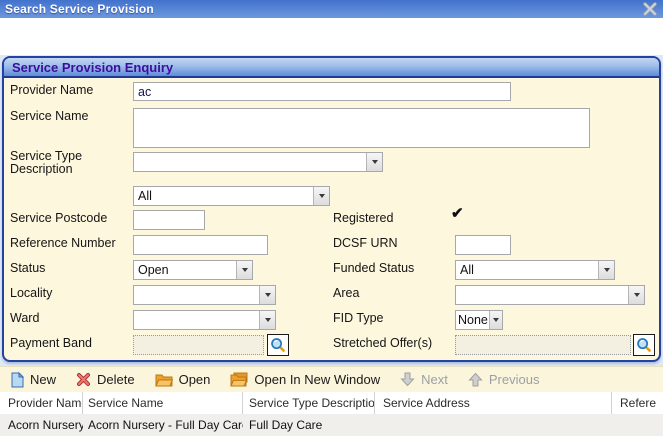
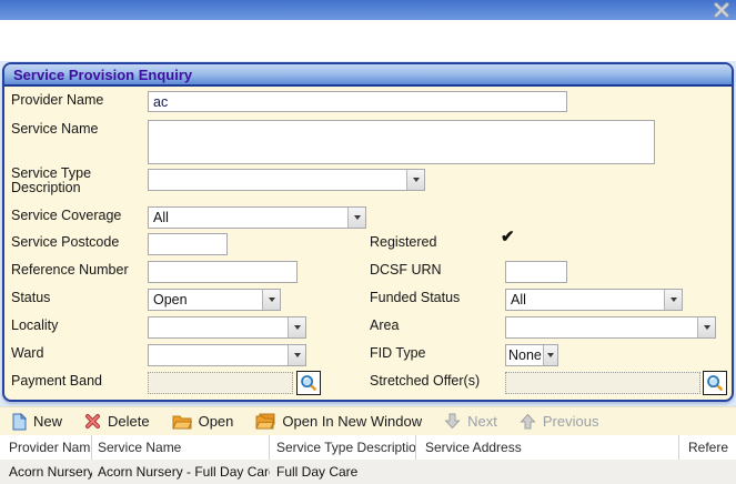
- Search Service Provision
  Service Provision Enquiry
  Provider Name
  ac
  Service Name
  Service Type Description
+ Service Coverage
  All
  Service Postcode
  Registered
  ✔
  Reference Number
  DCSF URN
  Status
  Open
  Funded Status
  All
  Locality
  Area
  Ward
  FID Type
  None
  Payment Band
  Stretched Offer(s)
  New
  Delete
  Open
  Open In New Window
  Next
  Previous
  Provider Nam
  Service Name
  Service Type Descriptio
  Service Address
  Refere
  Acorn Nursery
  Acorn Nursery - Full Day Car
  Full Day Care
